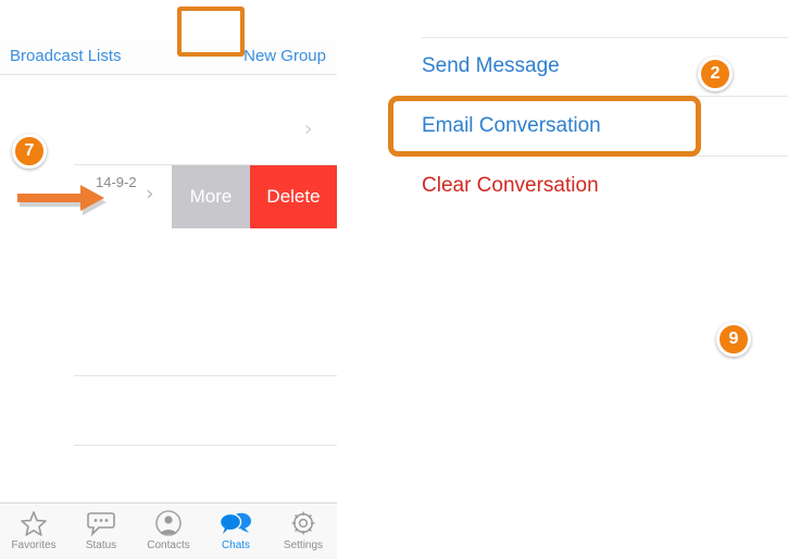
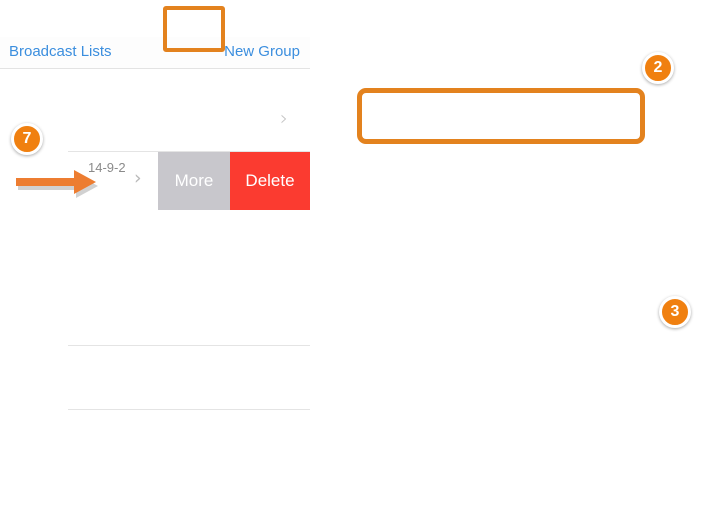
  Broadcast Lists
  New Group
  ›
  14-9-2
  ›
  More
  Delete
- Favorites
- Status
- Contacts
- Chats
- Settings
- Send Message
- Email Conversation
- Clear Conversation
  7
  2
- 9
+ 3
